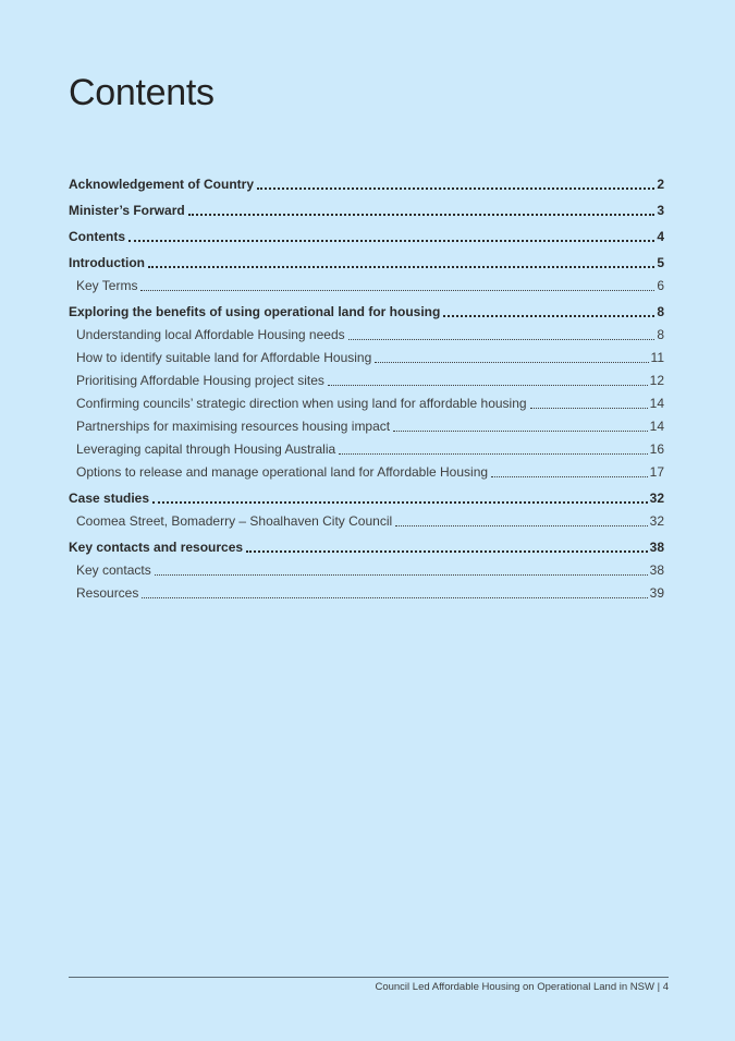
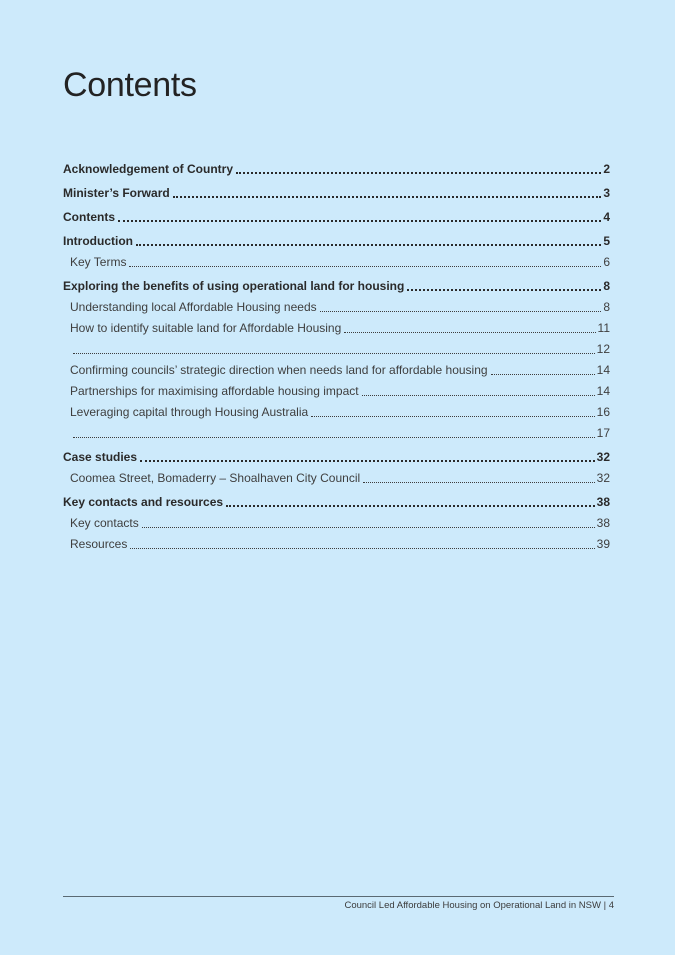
  Contents
  Acknowledgement of Country
  2
  Minister’s Forward
  3
  Contents
  4
  Introduction
  5
  Key Terms
  6
  Exploring the benefits of using operational land for housing
  8
  Understanding local Affordable Housing needs
  8
  How to identify suitable land for Affordable Housing
  11
- Prioritising Affordable Housing project sites
  12
- Confirming councils’ strategic direction when using land for affordable housing
+ Confirming councils’ strategic direction when needs land for affordable housing
  14
- Partnerships for maximising resources housing impact
+ Partnerships for maximising affordable housing impact
  14
  Leveraging capital through Housing Australia
  16
- Options to release and manage operational land for Affordable Housing
  17
  Case studies
  32
  Coomea Street, Bomaderry – Shoalhaven City Council
  32
  Key contacts and resources
  38
  Key contacts
  38
  Resources
  39
  Council Led Affordable Housing on Operational Land in NSW | 4
